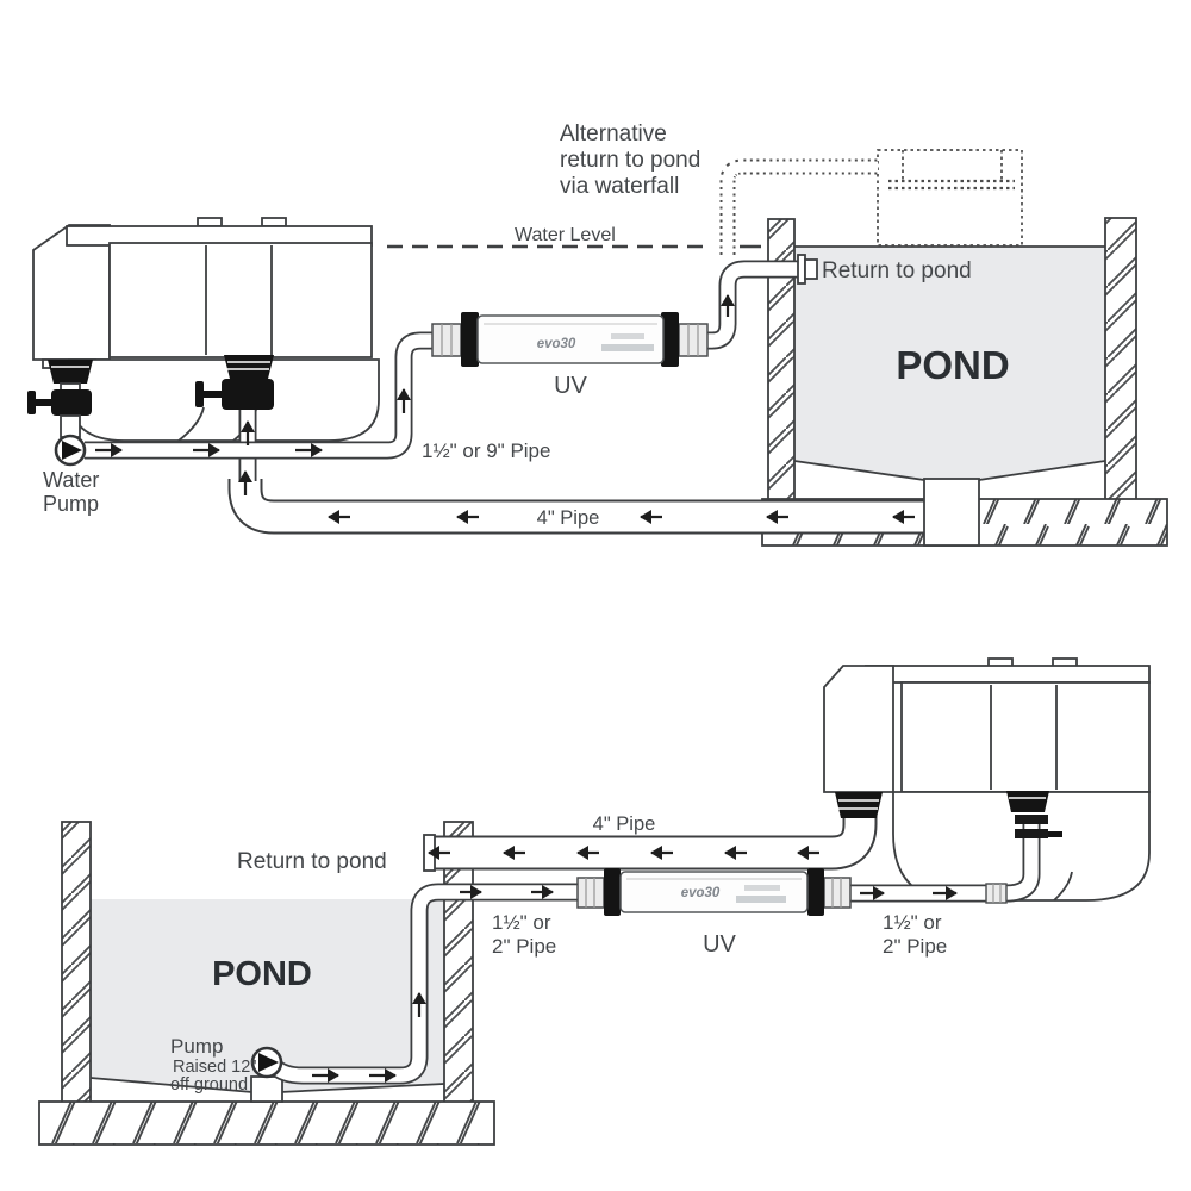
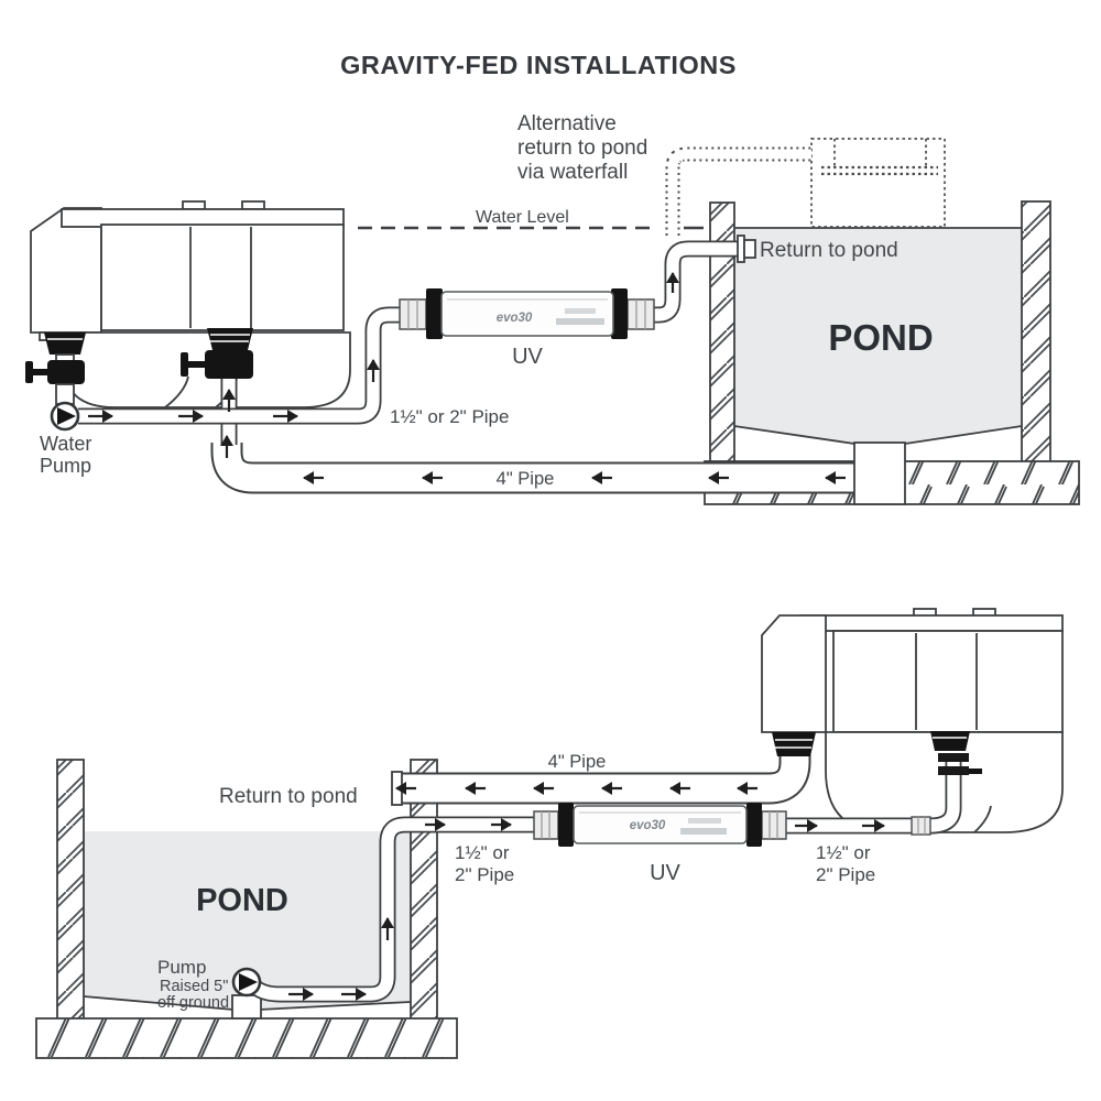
+ GRAVITY-FED INSTALLATIONS
  evo30
  Alternative
  return to pond
  via waterfall
  Water Level
  Return to pond
  POND
  UV
- 1½" or 9" Pipe
+ 1½" or 2" Pipe
  4" Pipe
  Water
  Pump
  evo30
  4" Pipe
  Return to pond
  POND
  1½" or
  2" Pipe
  1½" or
  2" Pipe
  UV
  Pump
- Raised 12"
+ Raised 5"
  off ground
